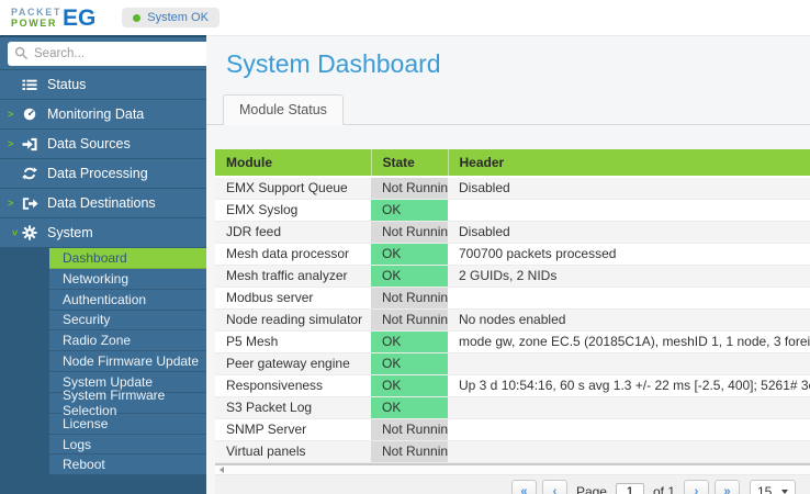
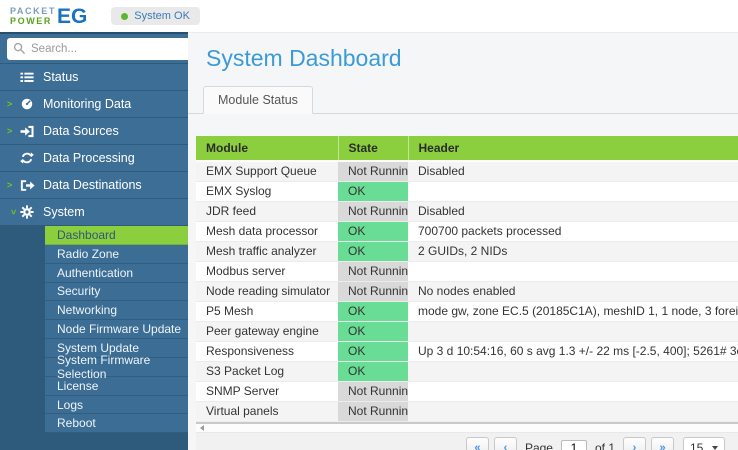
  PACKET
  POWER
  EG
  System OK
  Search...
  Status
  >
  Monitoring Data
  >
  Data Sources
  Data Processing
  >
  Data Destinations
  System
  Dashboard
- Networking
+ Radio Zone
  Authentication
  Security
- Radio Zone
+ Networking
  Node Firmware Update
  System Update
  System Firmware Selection
  License
  Logs
  Reboot
  System Dashboard
  Module Status
  Module	State	Header
  EMX Support Queue	Not Runnin	Disabled
  EMX Syslog	OK
  JDR feed	Not Runnin	Disabled
  Mesh data processor	OK	700700 packets processed
  Mesh traffic analyzer	OK	2 GUIDs, 2 NIDs
  Modbus server	Not Runnin
  Node reading simulator	Not Runnin	No nodes enabled
  P5 Mesh	OK	mode gw, zone EC.5 (20185C1A), meshID 1, 1 node, 3 forei
  Peer gateway engine	OK
  Responsiveness	OK	Up 3 d 10:54:16, 60 s avg 1.3 +/- 22 ms [-2.5, 400]; 5261# 3
  S3 Packet Log	OK
  SNMP Server	Not Runnin
  Virtual panels	Not Runnin
  «
  ‹
  Page
  1
  of 1
  ›
  »
  15
